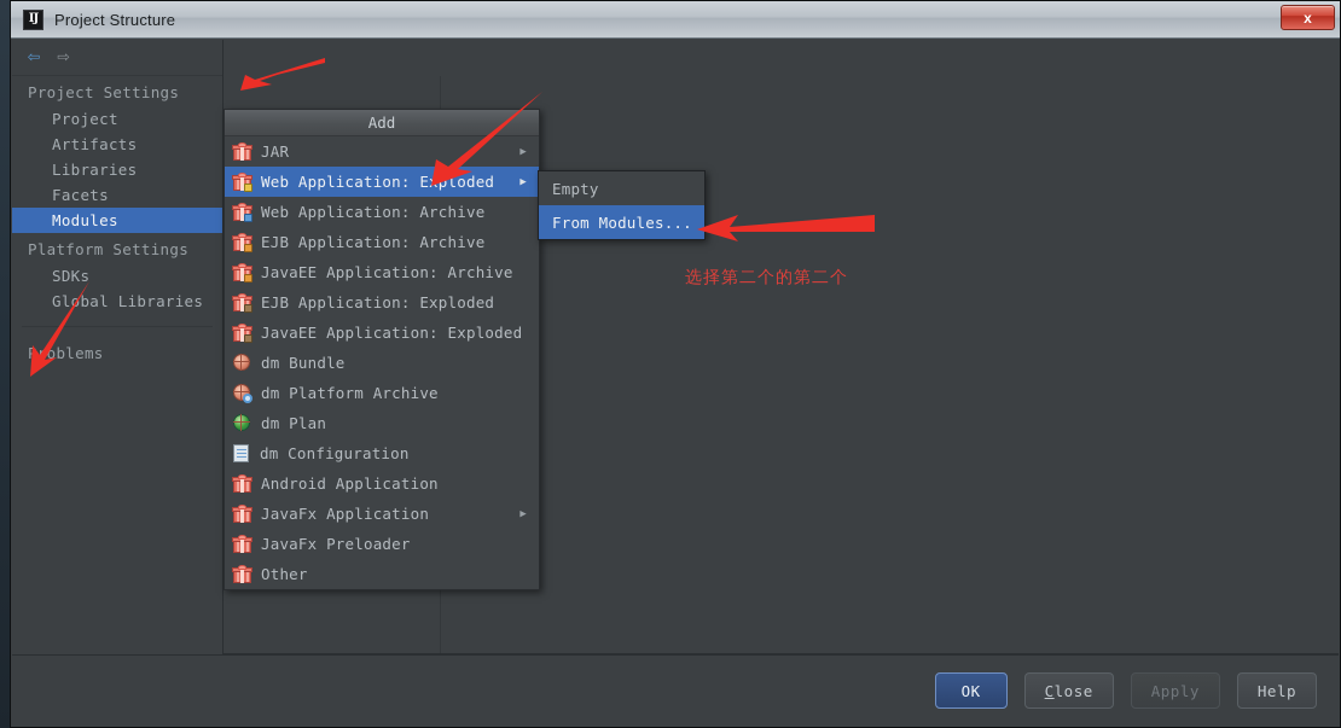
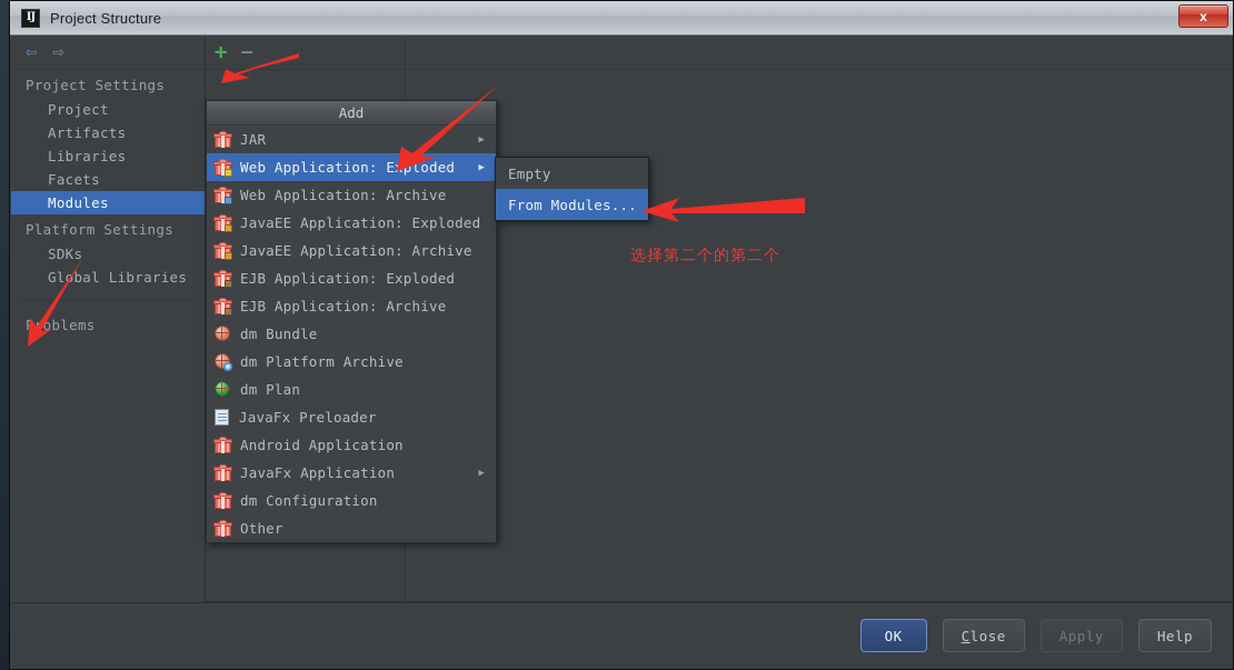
  IJ
  Project Structure
  x
  ⇦
  ⇨
  Project Settings
  Project
  Artifacts
  Libraries
  Facets
  Modules
  Platform Settings
  SDKs
  Global Libraries
  oblems
+ +
+ −
  Add
  JAR
  ▶
  Web Application: Eloded
  ▶
  Web Application: Archive
- EJB Application: Archive
+ JavaEE Application: Exploded
  JavaEE Application: Archive
  EJB Application: Exploded
- JavaEE Application: Exploded
+ EJB Application: Archive
  dm Bundle
  dm Platform Archive
  dm Plan
- dm Configuration
+ JavaFx Preloader
  Android Application
  JavaFx Application
  ▶
- JavaFx Preloader
+ dm Configuration
  Other
  Empty
  From Modules...
  选择第二个的第二个
  OK
  C
  lose
  Apply
  Help
